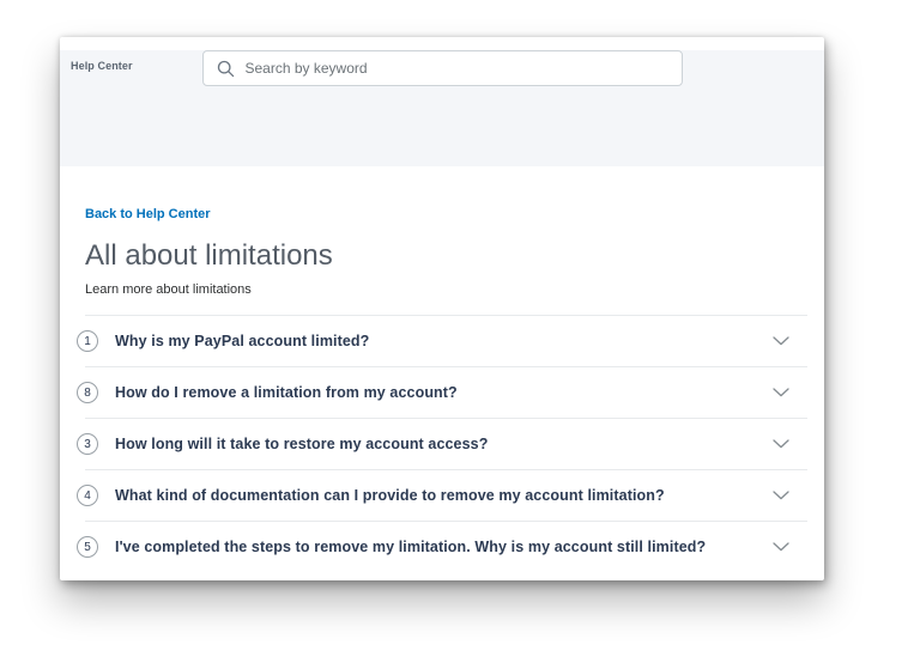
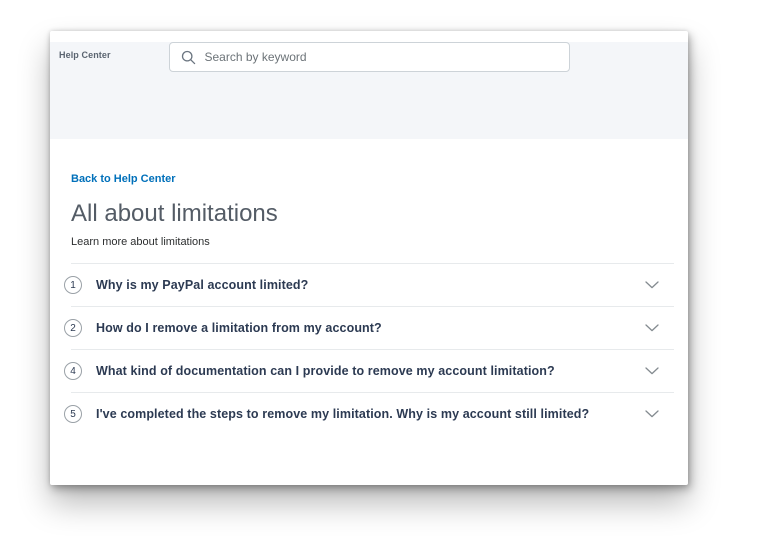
  Help Center
  Search by keyword
  Back to Help Center
  All about limitations
  Learn more about limitations
  1
  Why is my PayPal account limited?
- 8
+ 2
  How do I remove a limitation from my account?
- 3
- How long will it take to restore my account access?
  4
  What kind of documentation can I provide to remove my account limitation?
  5
  I've completed the steps to remove my limitation. Why is my account still limited?
